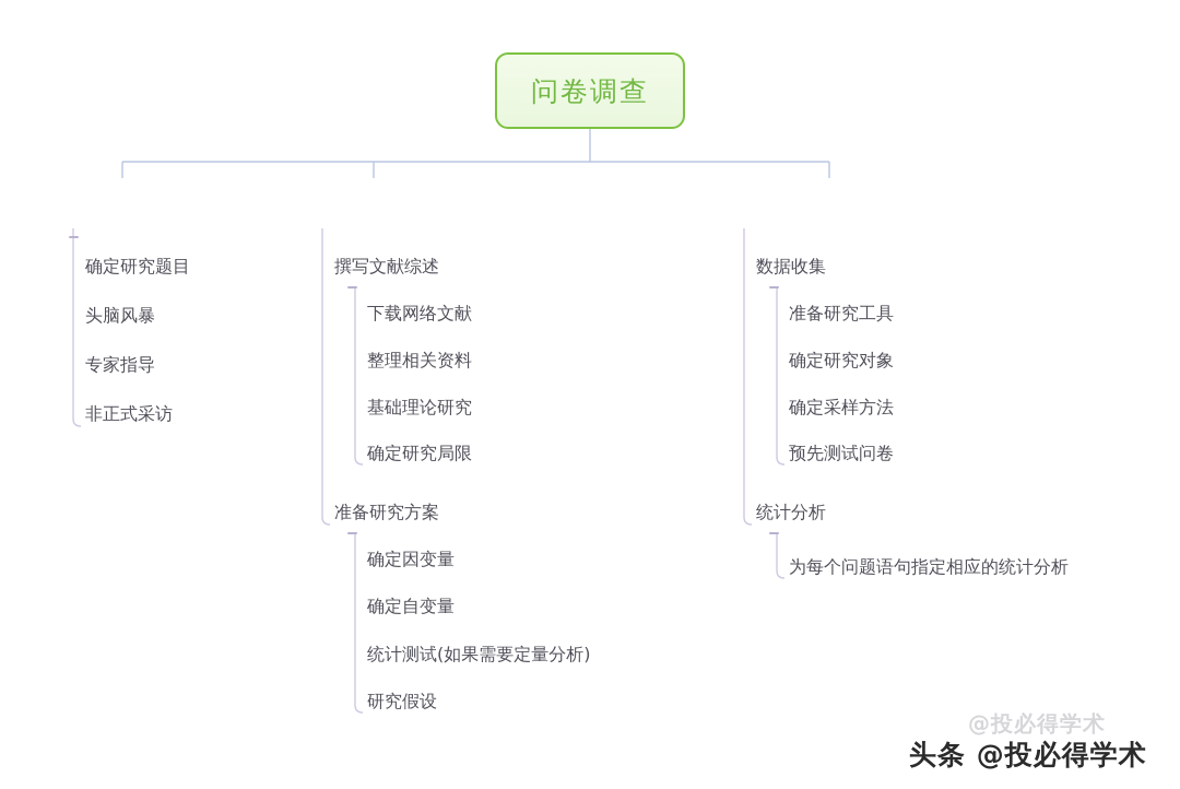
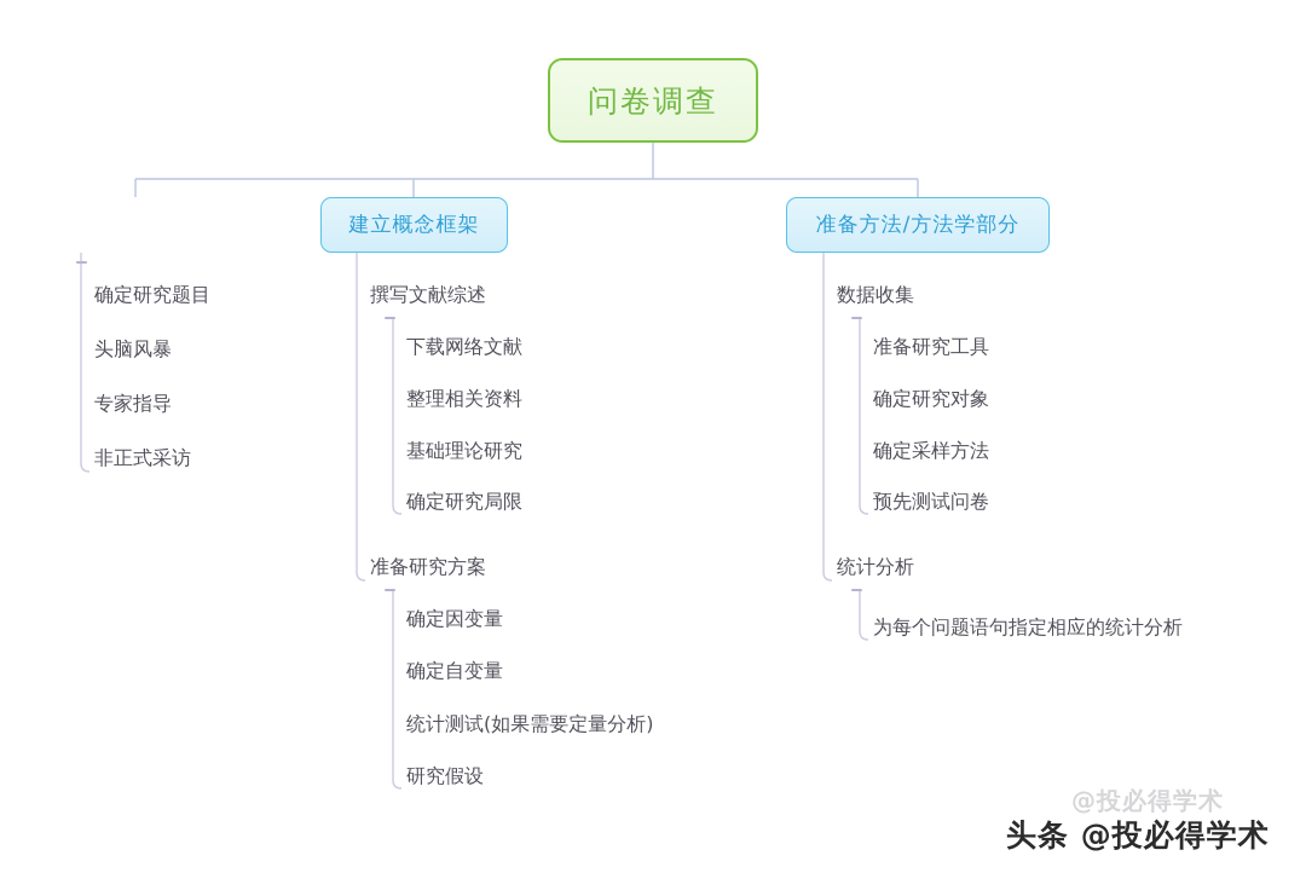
  问卷调查
+ 建立概念框架
+ 准备方法/方法学部分
  确定研究题目
  头脑风暴
  专家指导
  非正式采访
  撰写文献综述
  下载网络文献
  整理相关资料
  基础理论研究
  确定研究局限
  准备研究方案
  确定因变量
  确定自变量
  统计测试(如果需要定量分析)
  研究假设
  数据收集
  准备研究工具
  确定研究对象
  确定采样方法
  预先测试问卷
  统计分析
  为每个问题语句指定相应的统计分析
  @投必得学术
  头条 @投必得学术
